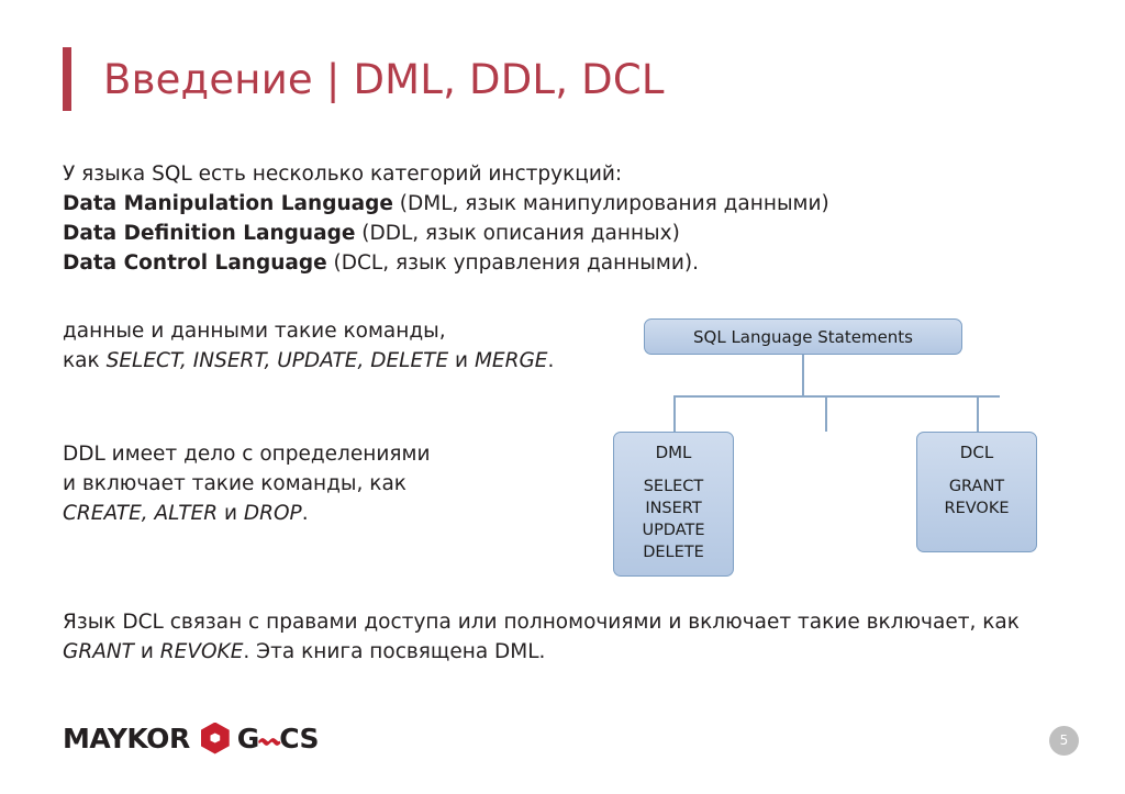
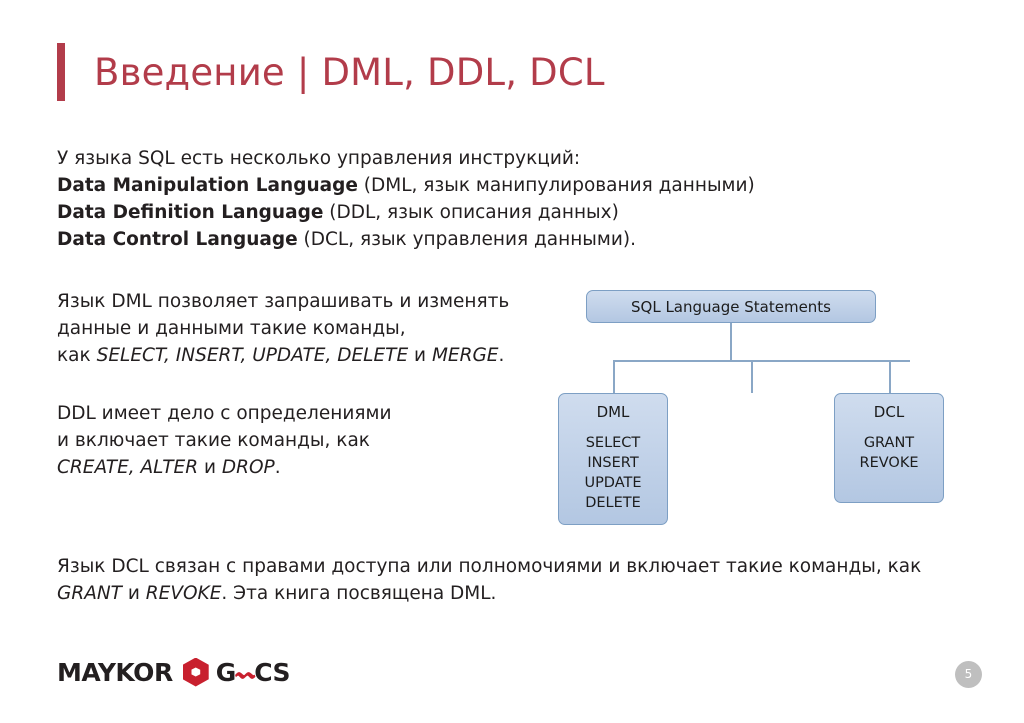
  Введение | DML, DDL, DCL
- У языка SQL есть несколько категорий инструкций:
+ У языка SQL есть несколько управления инструкций:
  Data Manipulation Language (DML, язык манипулирования данными)
  Data Definition Language (DDL, язык описания данных)
  Data Control Language (DCL, язык управления данными).
+ Язык DML позволяет запрашивать и изменять
  данные и данными такие команды,
  как SELECT, INSERT, UPDATE, DELETE и MERGE.
  DDL имеет дело с определениями
  и включает такие команды, как
  CREATE, ALTER и DROP.
- Язык DCL связан с правами доступа или полномочиями и включает такие включает, как
+ Язык DCL связан с правами доступа или полномочиями и включает такие команды, как
  GRANT и REVOKE. Эта книга посвящена DML.
  SQL Language Statements
  DML
  SELECT
  INSERT
  UPDATE
  DELETE
  DCL
  GRANT
  REVOKE
  MAYKOR
  G〰CS
  5
